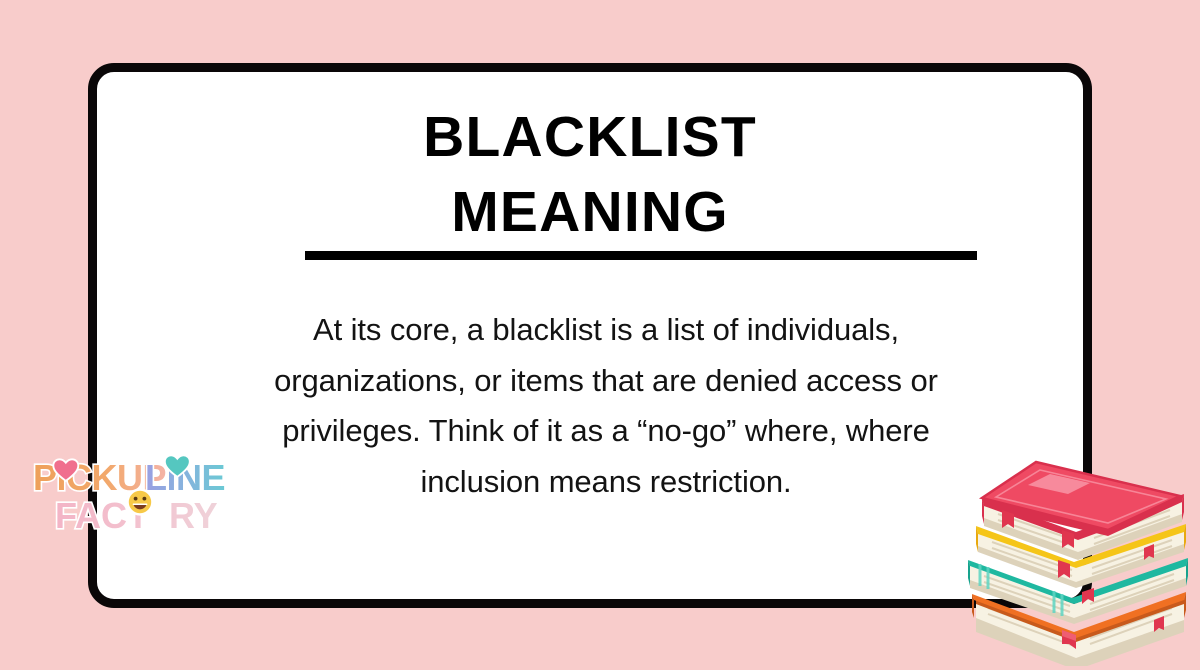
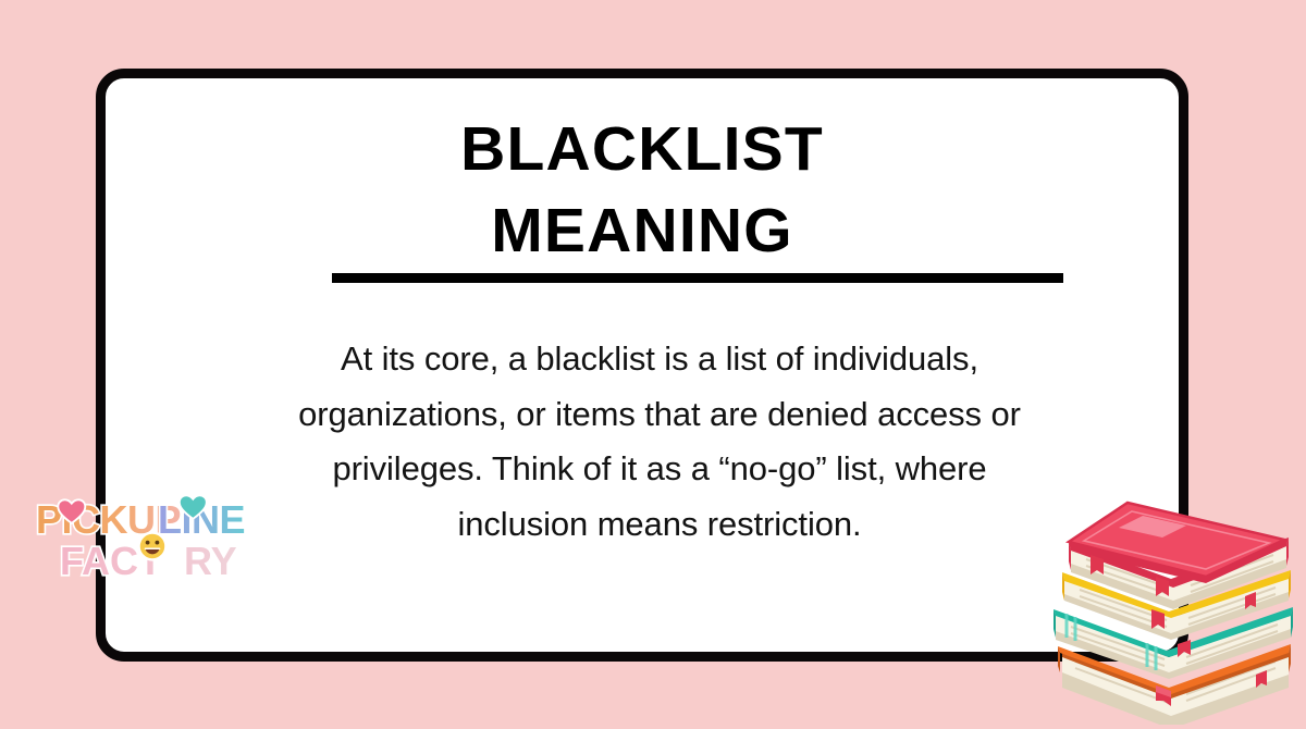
  BLACKLIST
  MEANING
- At its core, a blacklist is a list of individuals, organizations, or items that are denied access or privileges. Think of it as a “no-go” where, where inclusion means restriction.
+ At its core, a blacklist is a list of individuals, organizations, or items that are denied access or privileges. Think of it as a “no-go” list, where inclusion means restriction.
  PCKUP
  LiNE
  FACT RY
